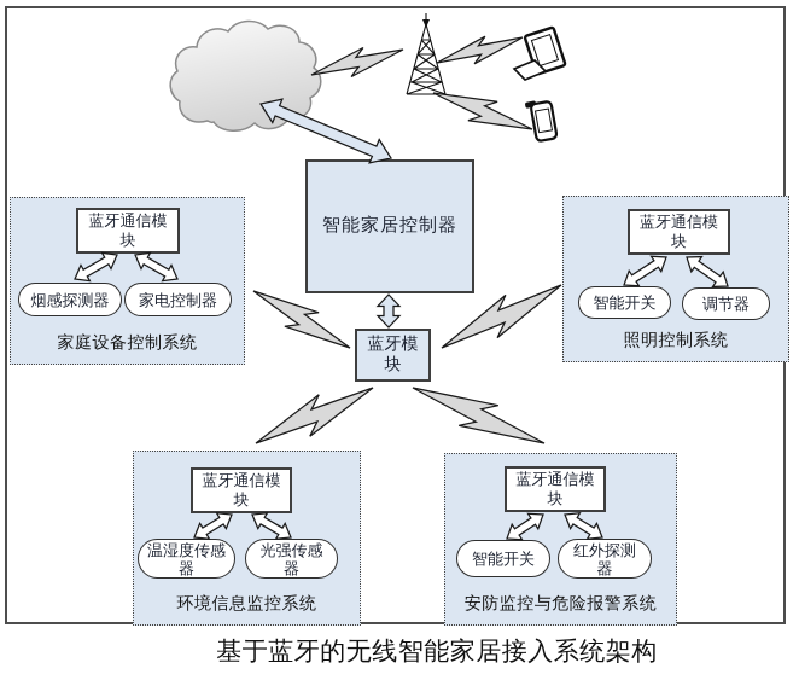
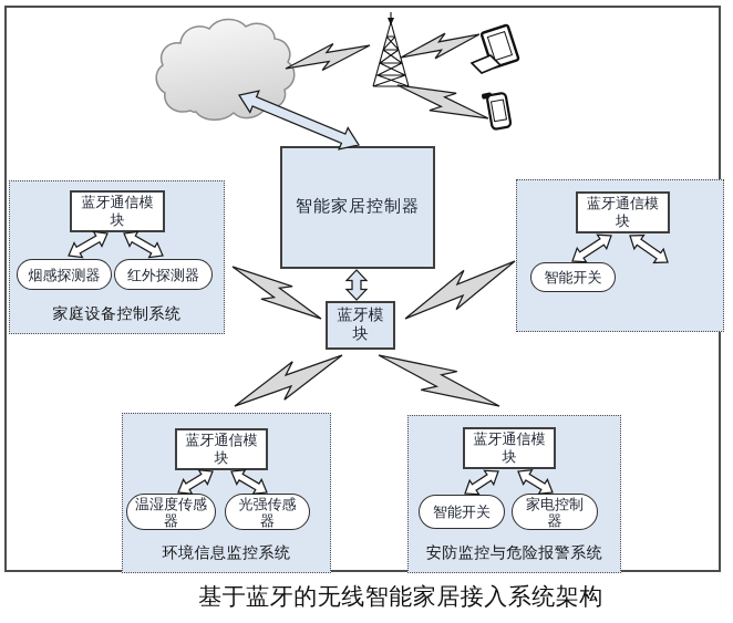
  智能家居控制器
  蓝牙模块
  蓝牙通信模块
  烟感探测器
- 家电控制器
+ 红外探测器
  家庭设备控制系统
  蓝牙通信模块
  智能开关
- 调节器
- 照明控制系统
  蓝牙通信模块
  温湿度传感器
  光强传感器
  环境信息监控系统
  蓝牙通信模块
  智能开关
- 红外探测器
+ 家电控制器
  安防监控与危险报警系统
  基于蓝牙的无线智能家居接入系统架构
